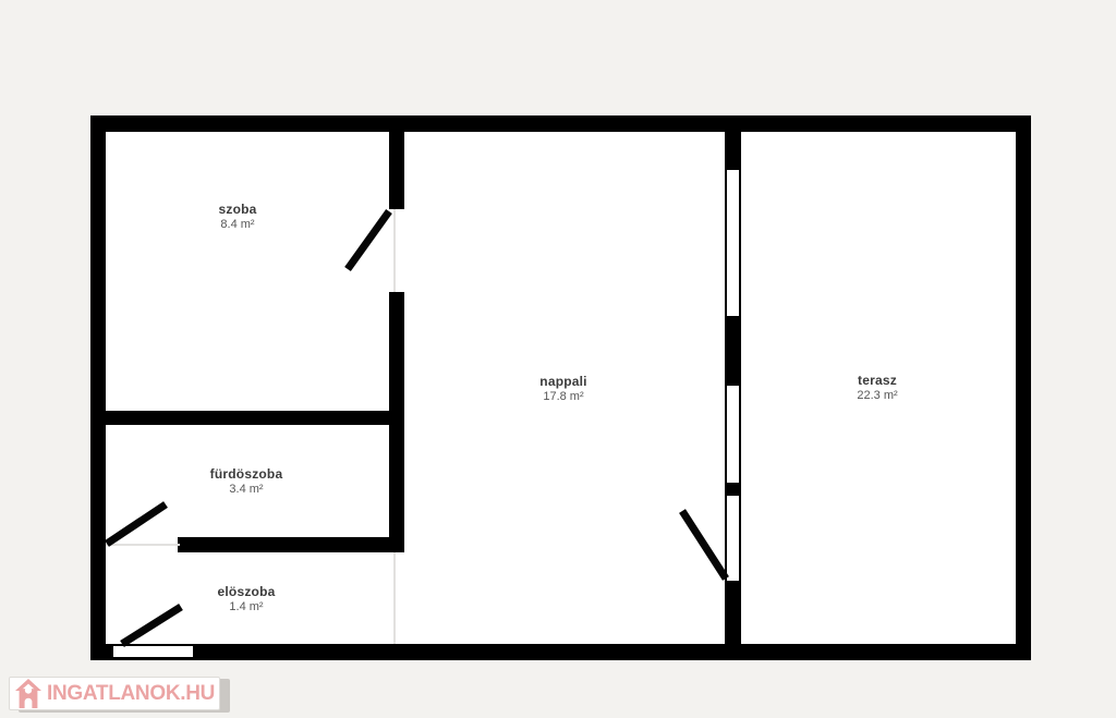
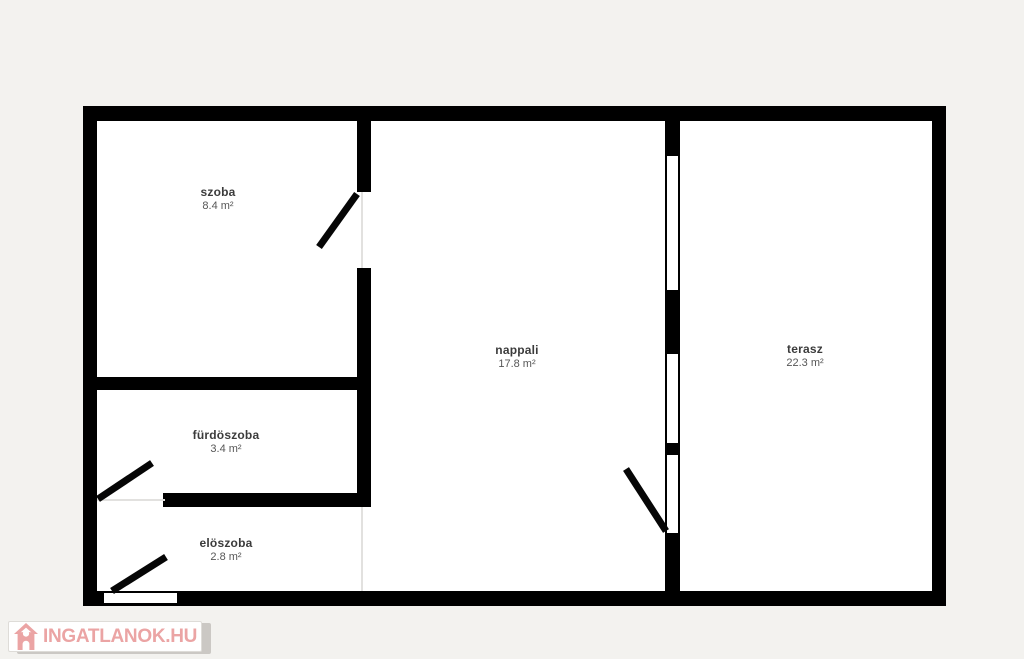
  szoba
  8.4 m²
  fürdöszoba
  3.4 m²
  elöszoba
- 1.4 m²
+ 2.8 m²
  nappali
  17.8 m²
  terasz
  22.3 m²
  INGATLANOK.HU
